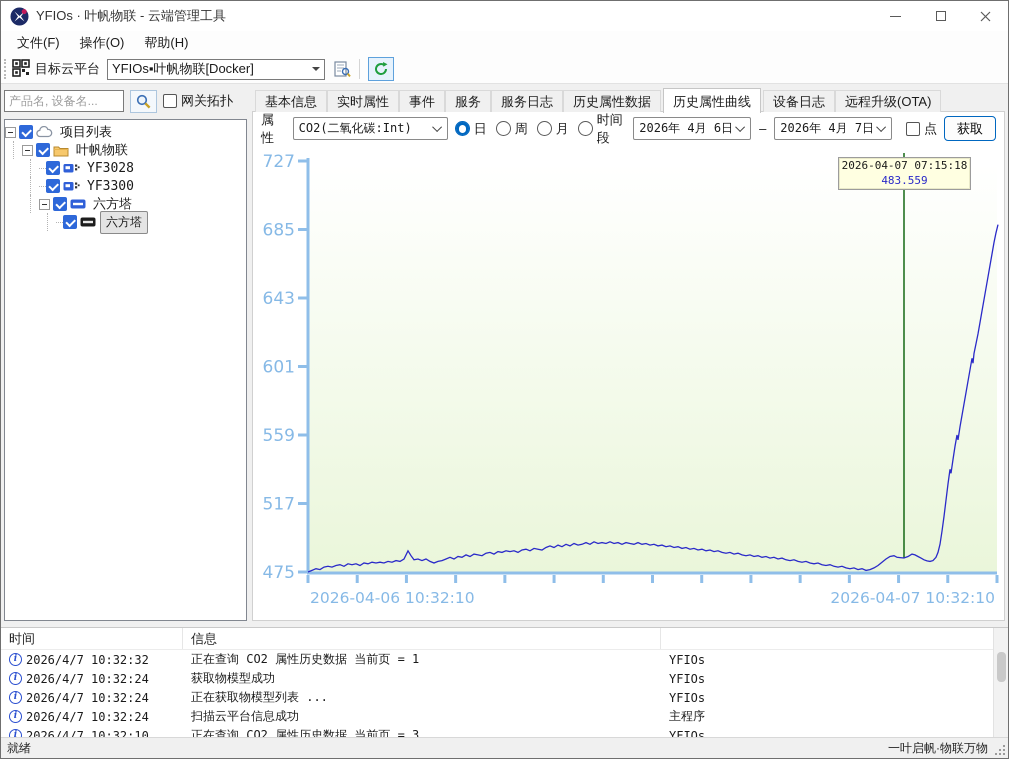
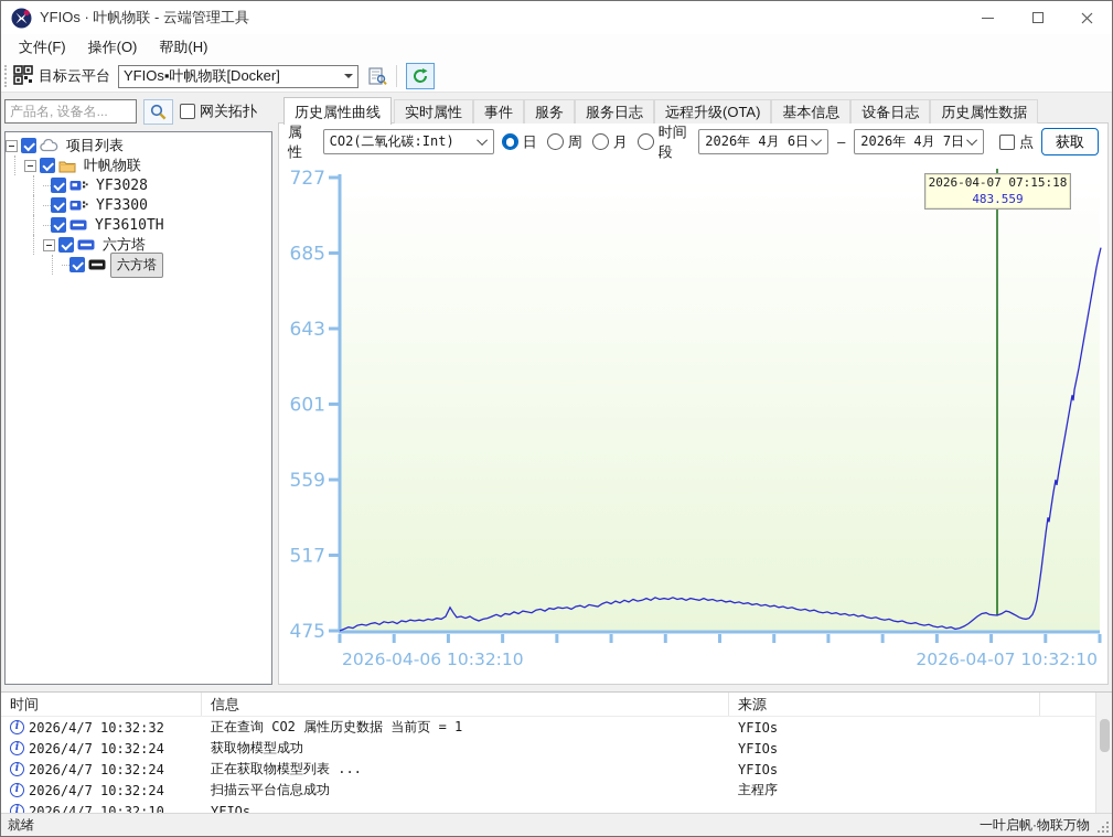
  YFIOs · 叶帆物联 - 云端管理工具
  文件(F)
  操作(O)
  帮助(H)
  目标云平台
  YFIOs▪叶帆物联[Docker]
  产品名, 设备名...
  网关拓扑
  项目列表
  叶帆物联
  YF3028
  YF3300
+ YF3610TH
  六方塔
  六方塔
- 基本信息
+ 历史属性曲线
  实时属性
  事件
  服务
  服务日志
- 历史属性数据
+ 远程升级(OTA)
- 历史属性曲线
+ 基本信息
  设备日志
- 远程升级(OTA)
+ 历史属性数据
  属性
  CO2(二氧化碳:Int)
  日
  周
  月
  时间段
  2026年 4月 6日
  –
  2026年 4月 7日
  点
  获取
  727
  685
  643
  601
  559
  517
  475
  2026-04-06 10:32:10
  2026-04-07 10:32:10
  2026-04-07 07:15:18
  483.559
  时间
  信息
+ 来源
  i
  2026/4/7 10:32:32
  正在查询 CO2 属性历史数据 当前页 = 1
  YFIOs
  i
  2026/4/7 10:32:24
  获取物模型成功
  YFIOs
  i
  2026/4/7 10:32:24
  正在获取物模型列表 ...
  YFIOs
  i
  2026/4/7 10:32:24
  扫描云平台信息成功
  主程序
  i
  2026/4/7 10:32:10
- 正在查询 CO2 属性历史数据 当前页 = 3
  YFIOs
  就绪
  一叶启帆·物联万物
